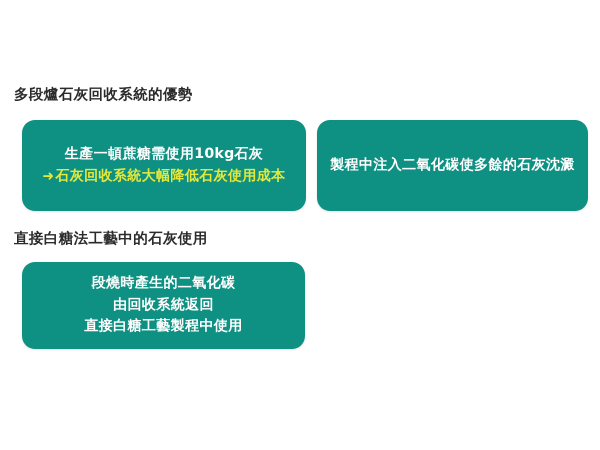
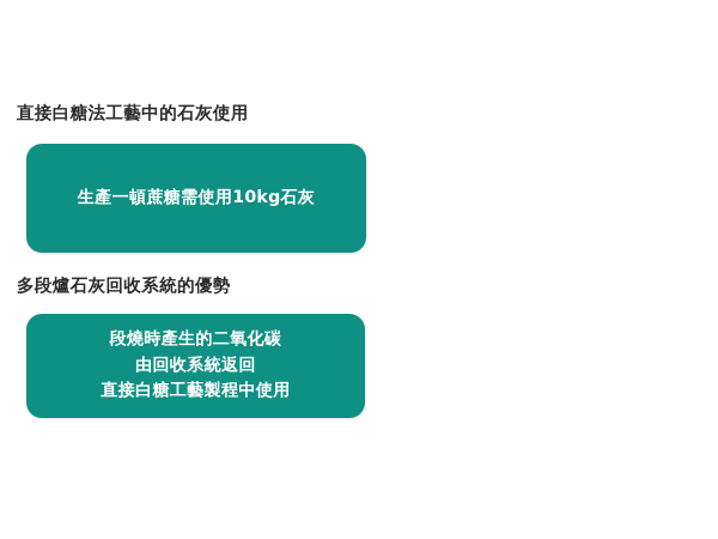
- 多段爐石灰回收系統的優勢
+ 直接白糖法工藝中的石灰使用
  生產一頓蔗糖需使用10kg石灰
- ➜
- 石灰回收系統大幅降低石灰使用成本
- 製程中注入二氧化碳使多餘的石灰沈澱
- 直接白糖法工藝中的石灰使用
+ 多段爐石灰回收系統的優勢
  段燒時產生的二氧化碳
  由回收系統返回
  直接白糖工藝製程中使用
